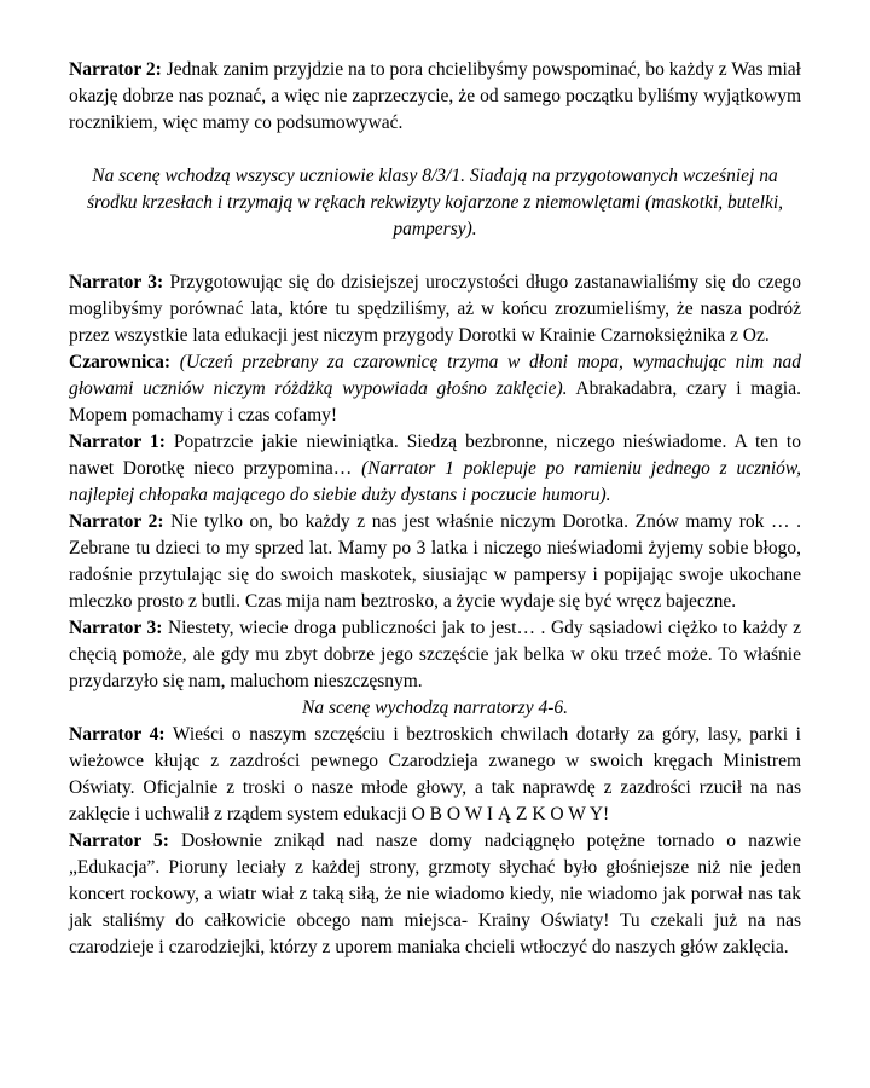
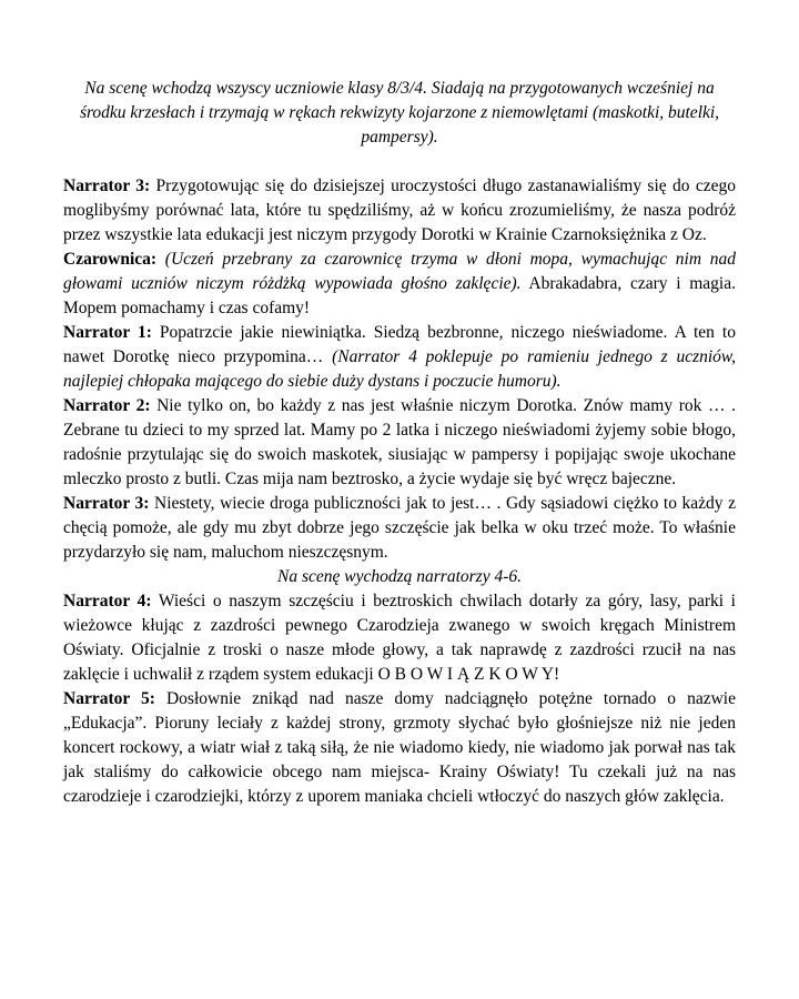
- Narrator 2: Jednak zanim przyjdzie na to pora chcielibyśmy powspominać, bo każdy z Was miał okazję dobrze nas poznać, a więc nie zaprzeczycie, że od samego początku byliśmy wyjątkowym rocznikiem, więc mamy co podsumowywać.
- Na scenę wchodzą wszyscy uczniowie klasy 8/3/1. Siadają na przygotowanych wcześniej na środku krzesłach i trzymają w rękach rekwizyty kojarzone z niemowlętami (maskotki, butelki, pampersy).
+ Na scenę wchodzą wszyscy uczniowie klasy 8/3/4. Siadają na przygotowanych wcześniej na środku krzesłach i trzymają w rękach rekwizyty kojarzone z niemowlętami (maskotki, butelki, pampersy).
  Narrator 3: Przygotowując się do dzisiejszej uroczystości długo zastanawialiśmy się do czego moglibyśmy porównać lata, które tu spędziliśmy, aż w końcu zrozumieliśmy, że nasza podróż przez wszystkie lata edukacji jest niczym przygody Dorotki w Krainie Czarnoksiężnika z Oz.
  Czarownica: (Uczeń przebrany za czarownicę trzyma w dłoni mopa, wymachując nim nad głowami uczniów niczym różdżką wypowiada głośno zaklęcie). Abrakadabra, czary i magia. Mopem pomachamy i czas cofamy!
- Narrator 1: Popatrzcie jakie niewiniątka. Siedzą bezbronne, niczego nieświadome. A ten to nawet Dorotkę nieco przypomina… (Narrator 1 poklepuje po ramieniu jednego z uczniów, najlepiej chłopaka mającego do siebie duży dystans i poczucie humoru).
+ Narrator 1: Popatrzcie jakie niewiniątka. Siedzą bezbronne, niczego nieświadome. A ten to nawet Dorotkę nieco przypomina… (Narrator 4 poklepuje po ramieniu jednego z uczniów, najlepiej chłopaka mającego do siebie duży dystans i poczucie humoru).
- Narrator 2: Nie tylko on, bo każdy z nas jest właśnie niczym Dorotka. Znów mamy rok … . Zebrane tu dzieci to my sprzed lat. Mamy po 3 latka i niczego nieświadomi żyjemy sobie błogo, radośnie przytulając się do swoich maskotek, siusiając w pampersy i popijając swoje ukochane mleczko prosto z butli. Czas mija nam beztrosko, a życie wydaje się być wręcz bajeczne.
+ Narrator 2: Nie tylko on, bo każdy z nas jest właśnie niczym Dorotka. Znów mamy rok … . Zebrane tu dzieci to my sprzed lat. Mamy po 2 latka i niczego nieświadomi żyjemy sobie błogo, radośnie przytulając się do swoich maskotek, siusiając w pampersy i popijając swoje ukochane mleczko prosto z butli. Czas mija nam beztrosko, a życie wydaje się być wręcz bajeczne.
  Narrator 3: Niestety, wiecie droga publiczności jak to jest… . Gdy sąsiadowi ciężko to każdy z chęcią pomoże, ale gdy mu zbyt dobrze jego szczęście jak belka w oku trzeć może. To właśnie przydarzyło się nam, maluchom nieszczęsnym.
  Na scenę wychodzą narratorzy 4-6.
  Narrator 4: Wieści o naszym szczęściu i beztroskich chwilach dotarły za góry, lasy, parki i wieżowce kłując z zazdrości pewnego Czarodzieja zwanego w swoich kręgach Ministrem Oświaty. Oficjalnie z troski o nasze młode głowy, a tak naprawdę z zazdrości rzucił na nas zaklęcie i uchwalił z rządem system edukacji O B O W I Ą Z K O W Y!
  Narrator 5: Dosłownie znikąd nad nasze domy nadciągnęło potężne tornado o nazwie „Edukacja”. Pioruny leciały z każdej strony, grzmoty słychać było głośniejsze niż nie jeden koncert rockowy, a wiatr wiał z taką siłą, że nie wiadomo kiedy, nie wiadomo jak porwał nas tak jak staliśmy do całkowicie obcego nam miejsca- Krainy Oświaty! Tu czekali już na nas czarodzieje i czarodziejki, którzy z uporem maniaka chcieli wtłoczyć do naszych głów zaklęcia.
